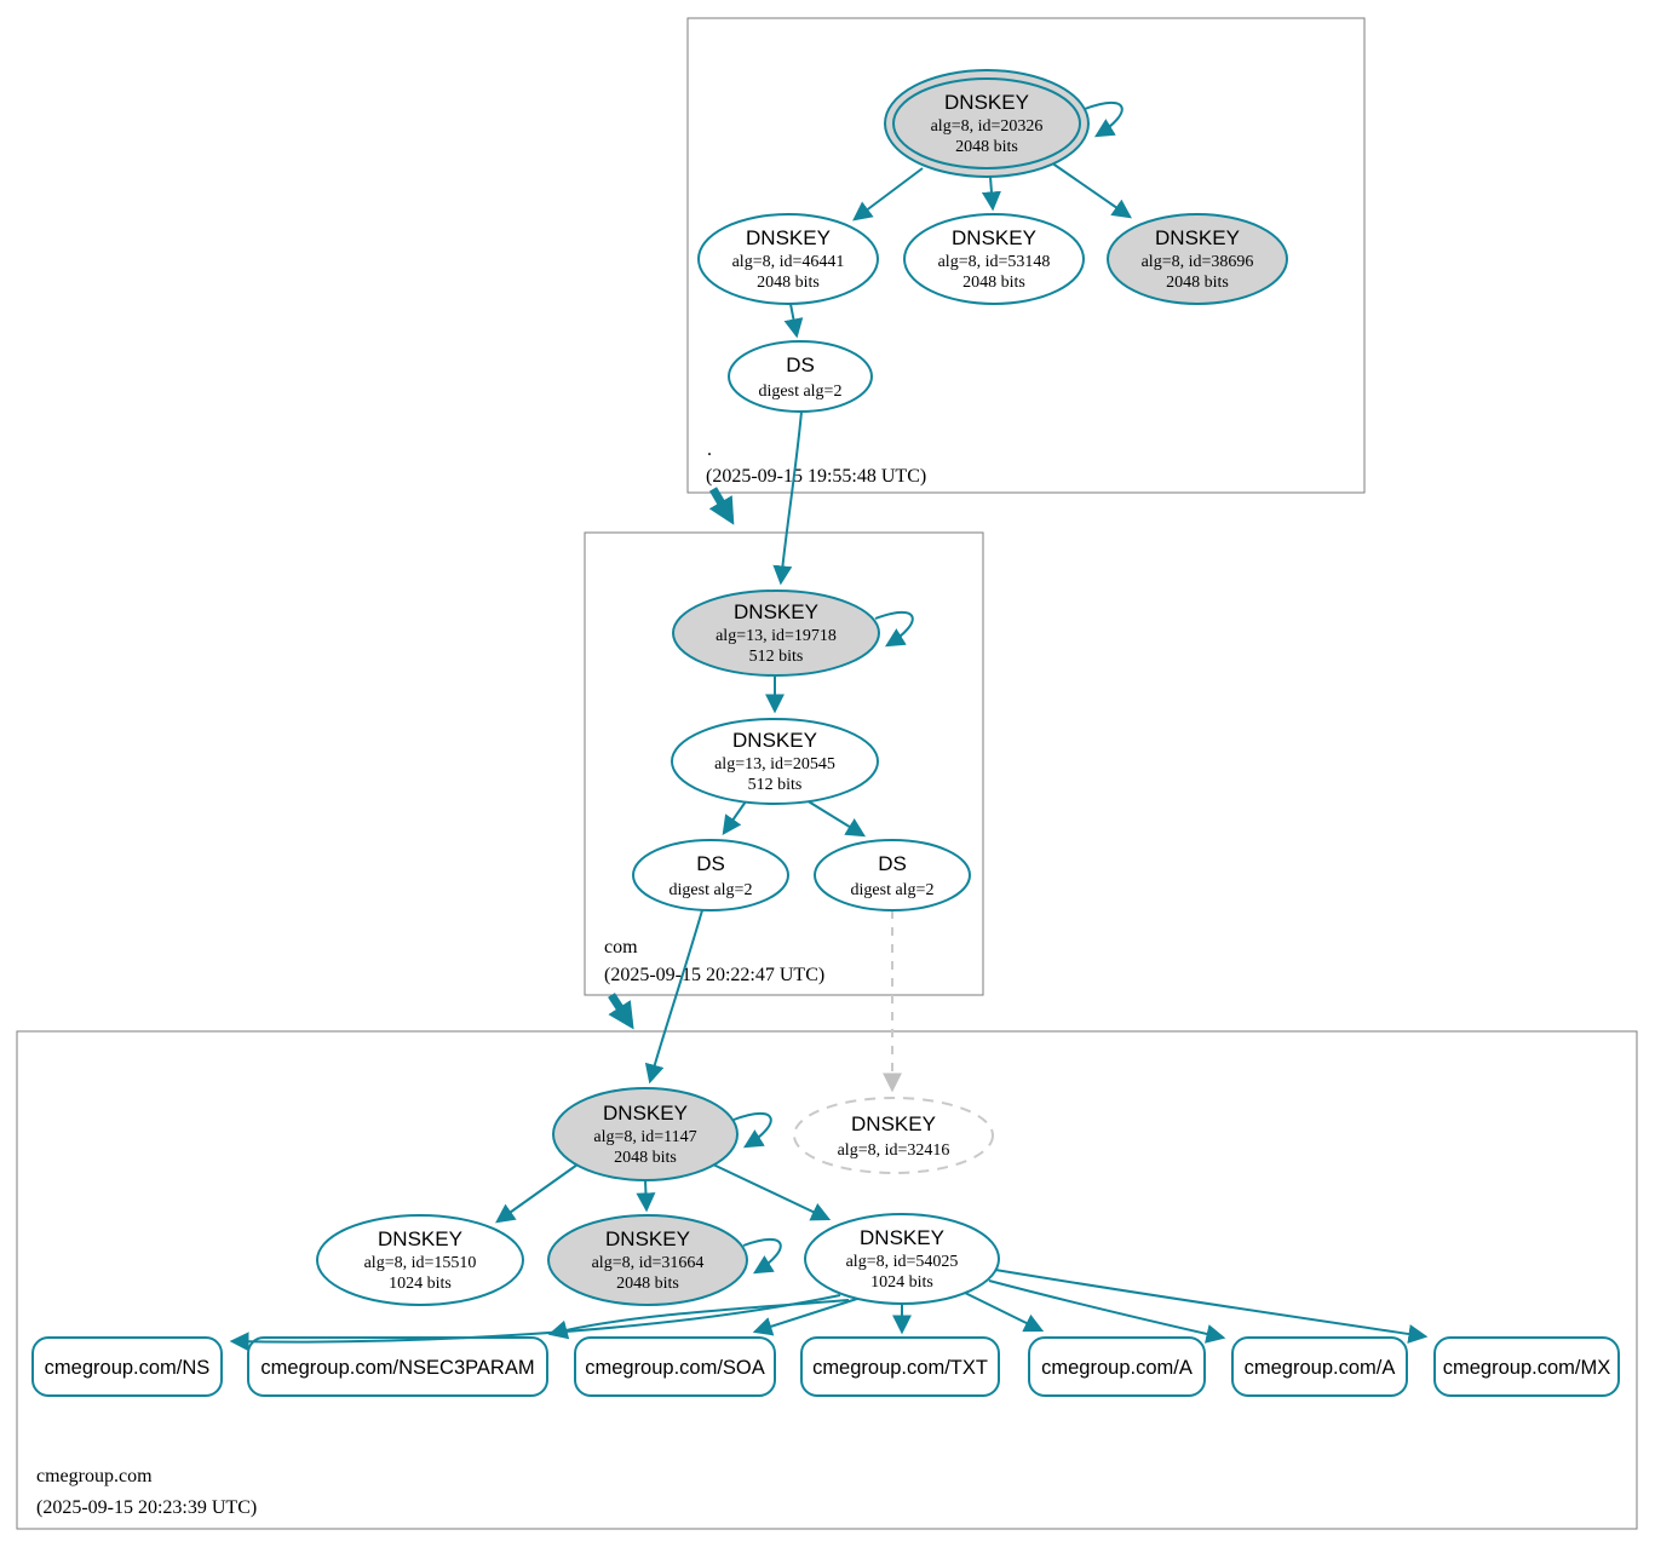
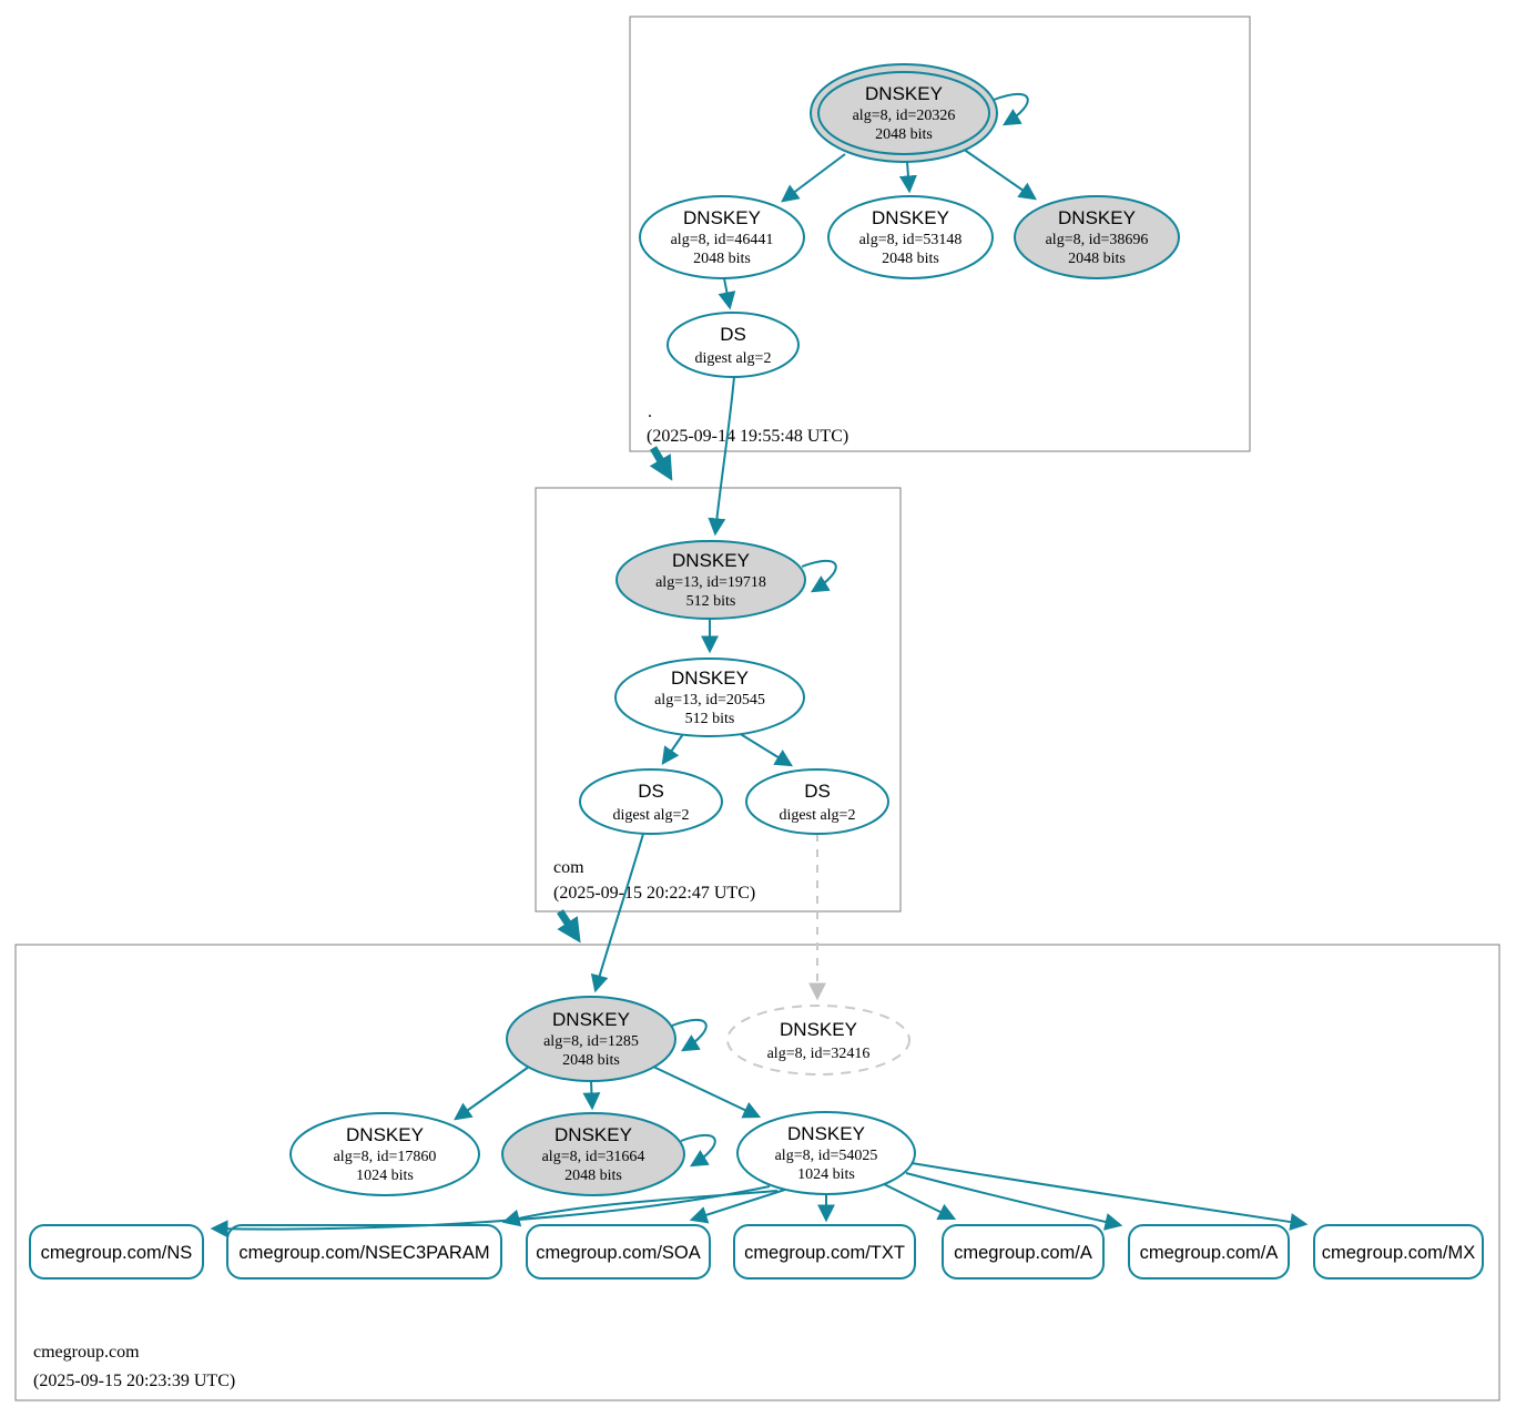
  .
- (2025-09-15 19:55:48 UTC)
+ (2025-09-14 19:55:48 UTC)
  com
  (2025-09-15 20:22:47 UTC)
  cmegroup.com
  (2025-09-15 20:23:39 UTC)
  cmegroup.com/NS
  cmegroup.com/NSEC3PARAM
  cmegroup.com/SOA
  cmegroup.com/TXT
  cmegroup.com/A
  cmegroup.com/A
  cmegroup.com/MX
  DNSKEY
  alg=8, id=20326
  2048 bits
  DNSKEY
  alg=8, id=46441
  2048 bits
  DNSKEY
  alg=8, id=53148
  2048 bits
  DNSKEY
  alg=8, id=38696
  2048 bits
  DS
  digest alg=2
  DNSKEY
  alg=13, id=19718
  512 bits
  DNSKEY
  alg=13, id=20545
  512 bits
  DS
  digest alg=2
  DS
  digest alg=2
  DNSKEY
- alg=8, id=1147
+ alg=8, id=1285
  2048 bits
  DNSKEY
  alg=8, id=32416
  DNSKEY
- alg=8, id=15510
+ alg=8, id=17860
  1024 bits
  DNSKEY
  alg=8, id=31664
  2048 bits
  DNSKEY
  alg=8, id=54025
  1024 bits
